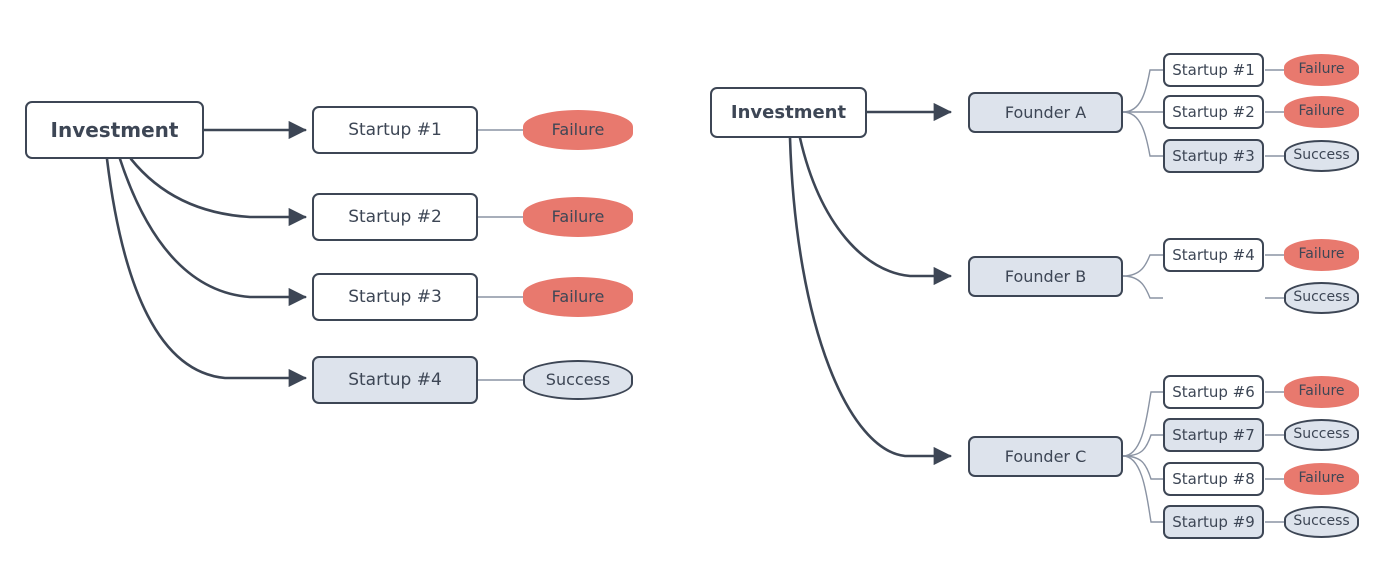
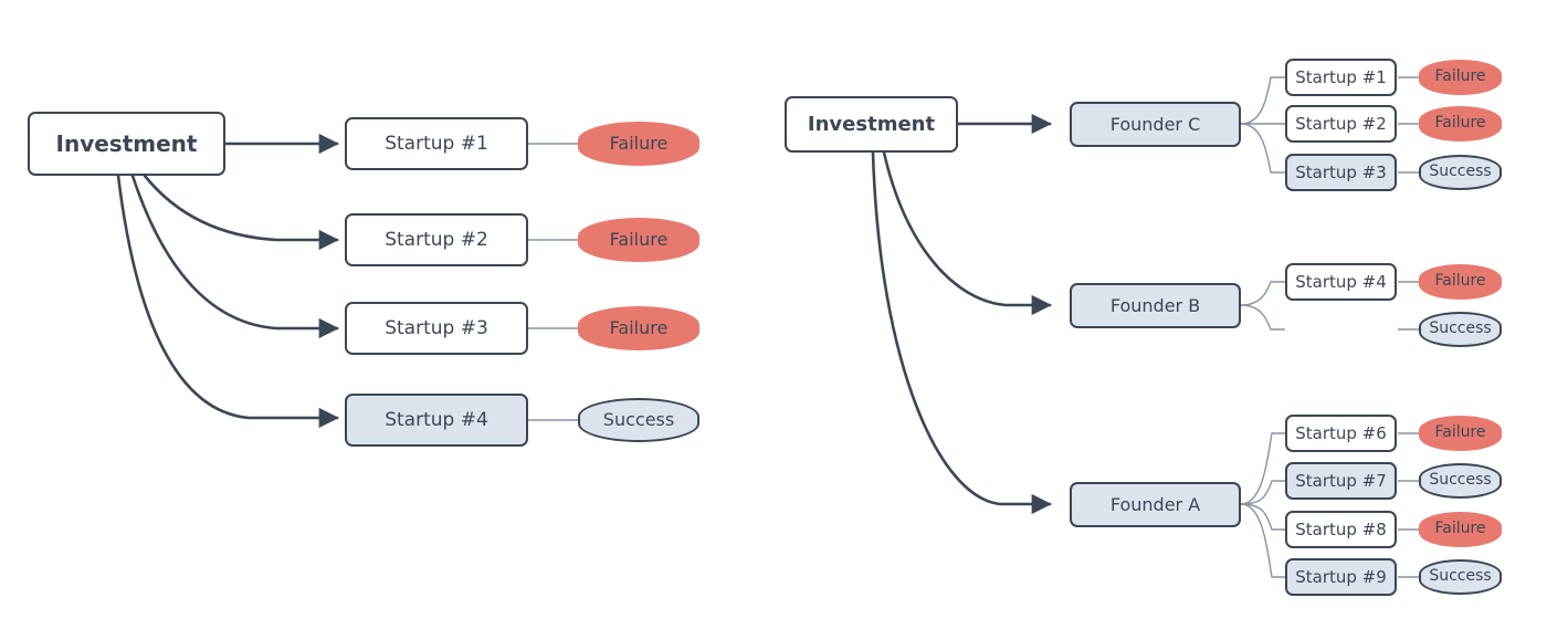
  Investment
  Startup #1
  Startup #2
  Startup #3
  Startup #4
  Failure
  Failure
  Failure
  Success
  Investment
- Founder A
+ Founder C
  Founder B
- Founder C
+ Founder A
  Startup #1
  Startup #2
  Startup #3
  Failure
  Failure
  Success
  Startup #4
  Failure
  Success
  Startup #6
  Startup #7
  Startup #8
  Startup #9
  Failure
  Success
  Failure
  Success
